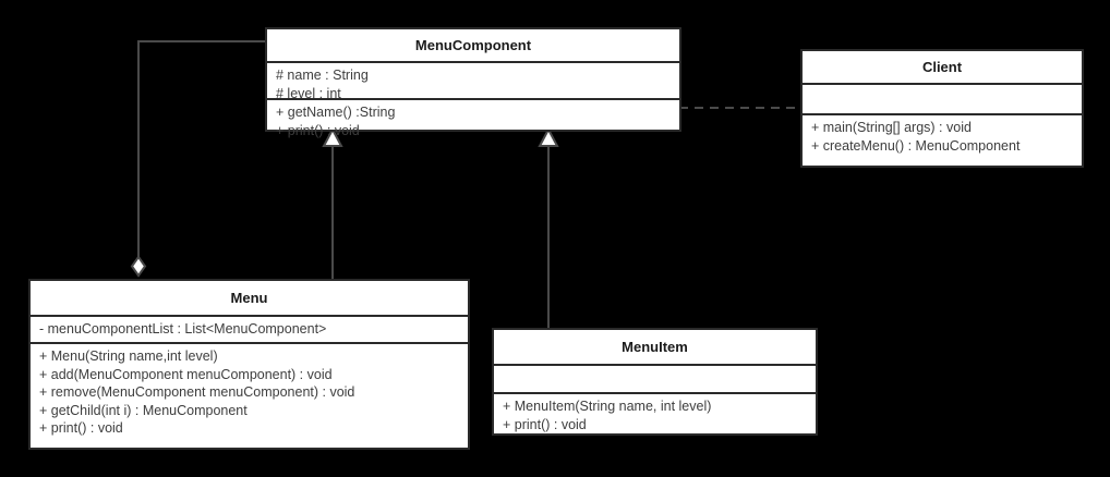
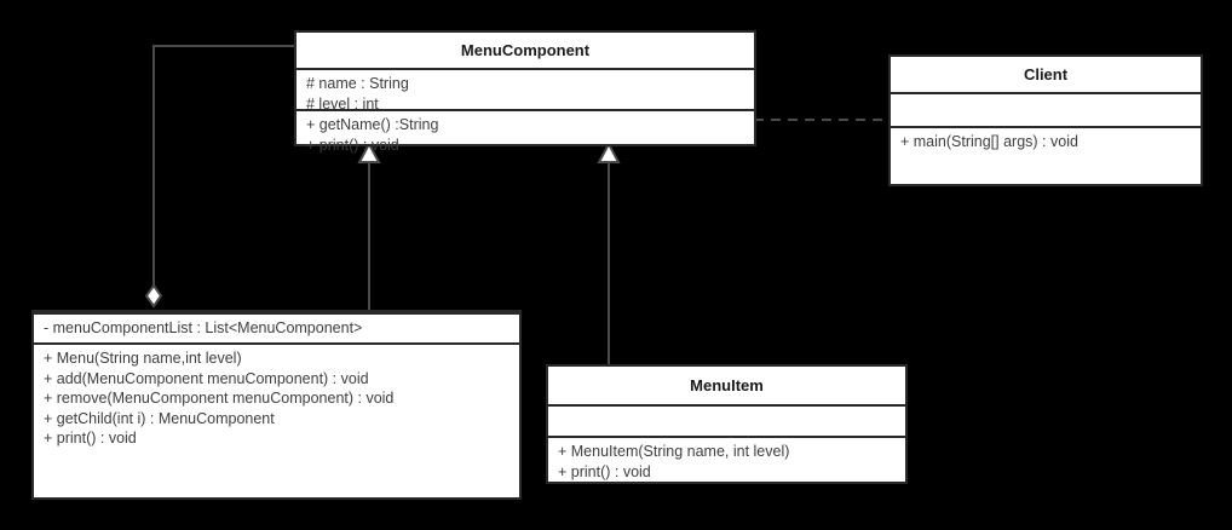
  MenuComponent
  # name : String
  # level : int
  + getName() :String
  + print() : void
  Client
  + main(String[] args) : void
- + createMenu() : MenuComponent
- Menu
  - menuComponentList : List<MenuComponent>
  + Menu(String name,int level)
  + add(MenuComponent menuComponent) : void
  + remove(MenuComponent menuComponent) : void
  + getChild(int i) : MenuComponent
  + print() : void
  MenuItem
  + MenuItem(String name, int level)
  + print() : void
